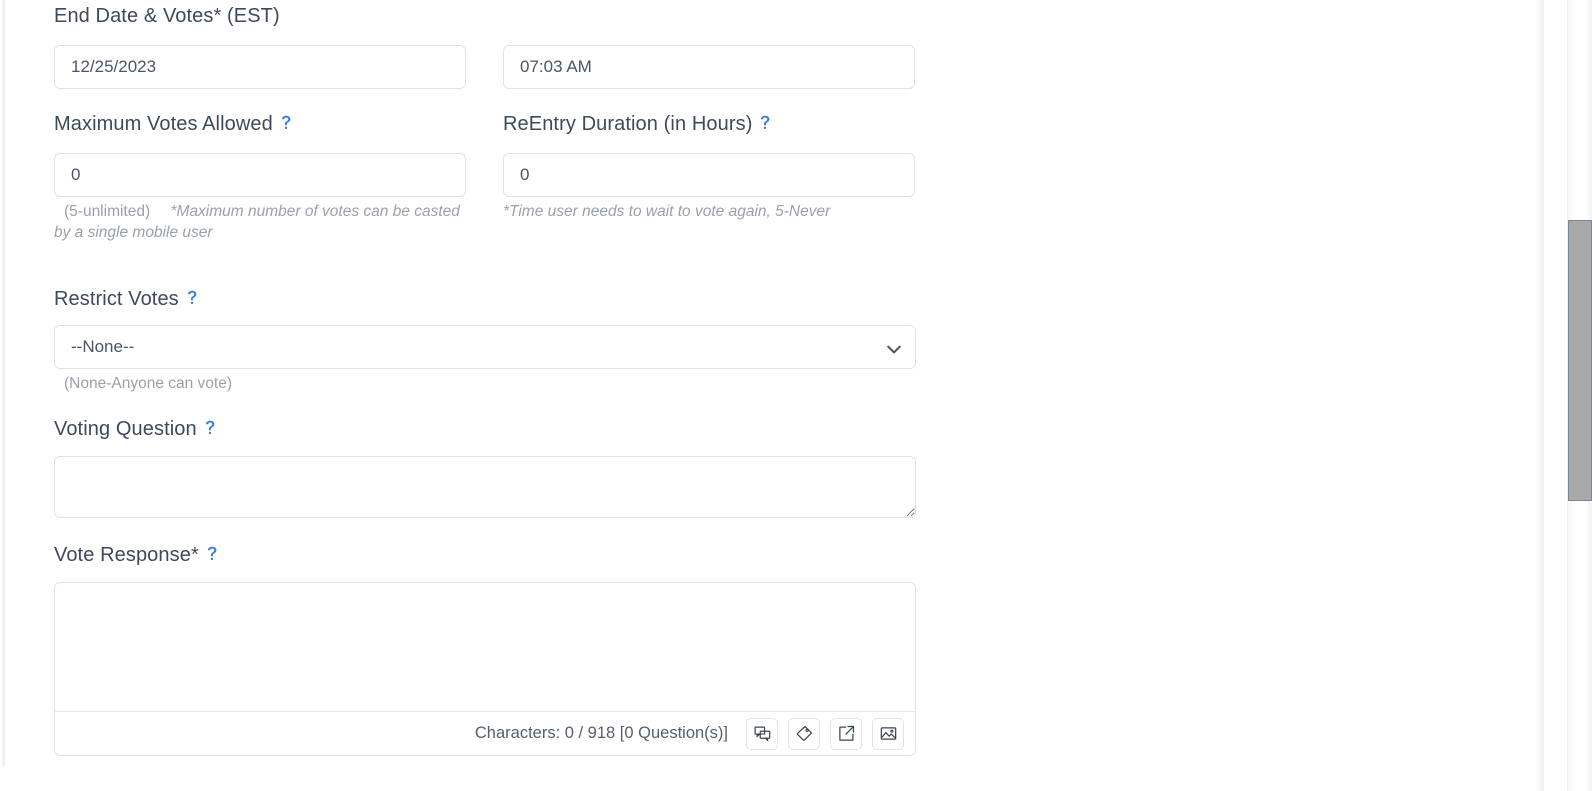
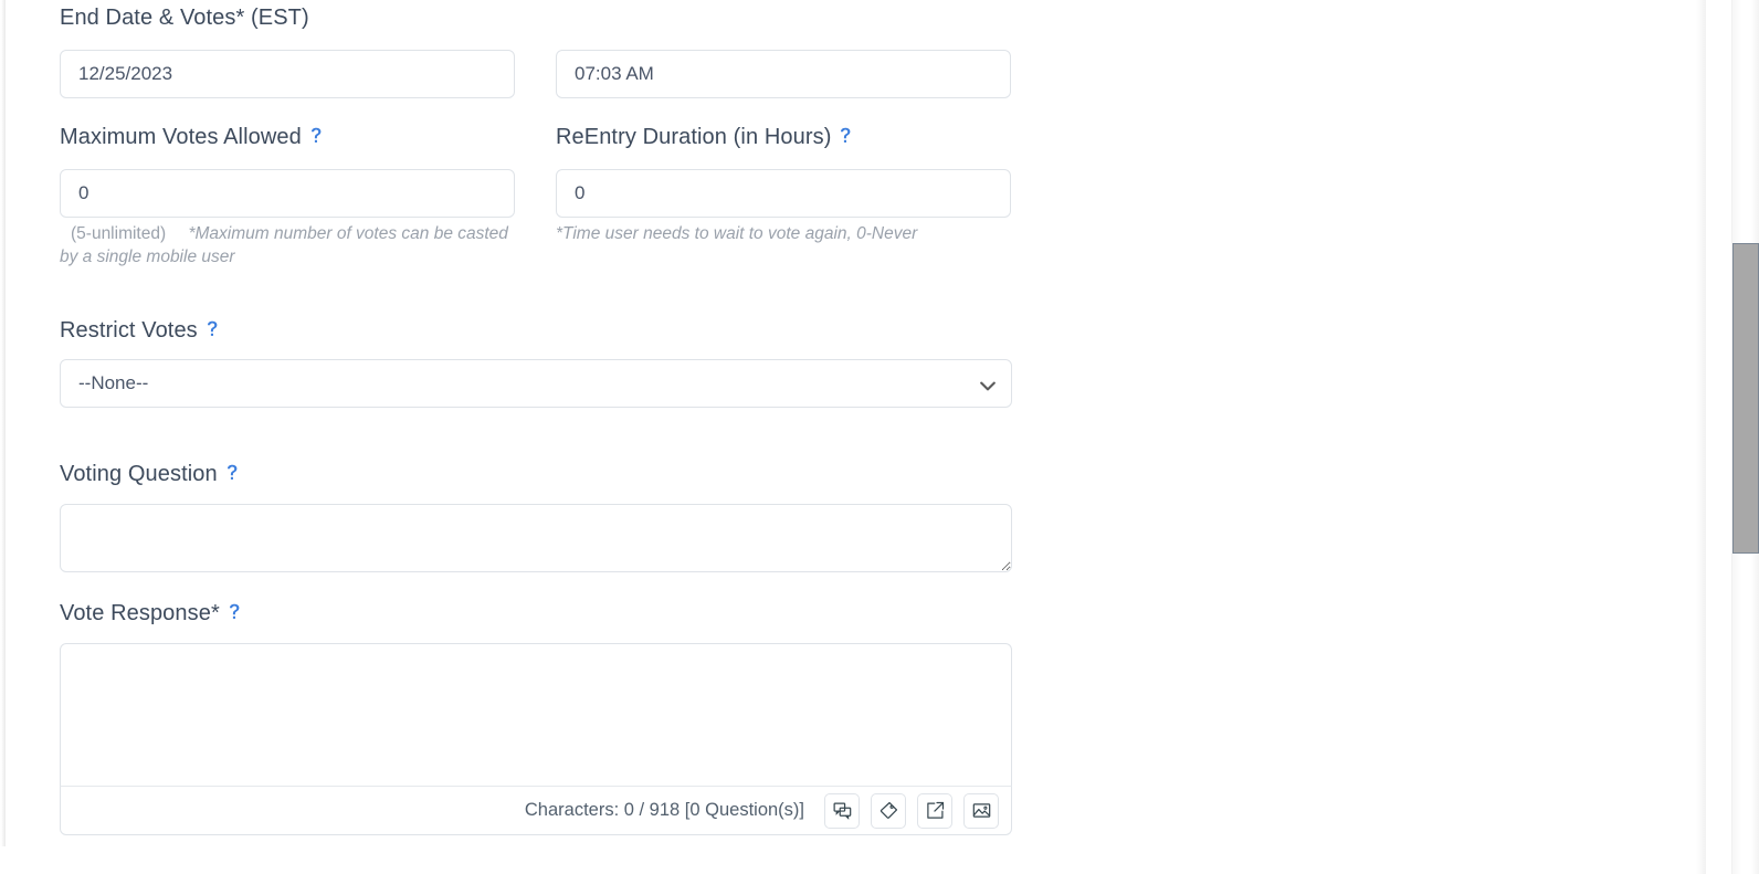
  End Date & Votes* (EST)
  12/25/2023
  07:03 AM
  Maximum Votes Allowed
  0
  (5-unlimited) *Maximum number of votes can be casted by a single mobile user
  ReEntry Duration (in Hours)
  0
- *Time user needs to wait to vote again, 5-Never
+ *Time user needs to wait to vote again, 0-Never
  Restrict Votes
  --None--
- (None-Anyone can vote)
  Voting Question
  Vote Response*
  Characters: 0 / 918 [0 Question(s)]
